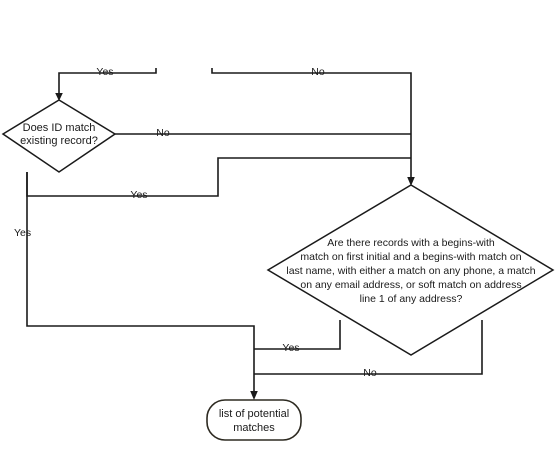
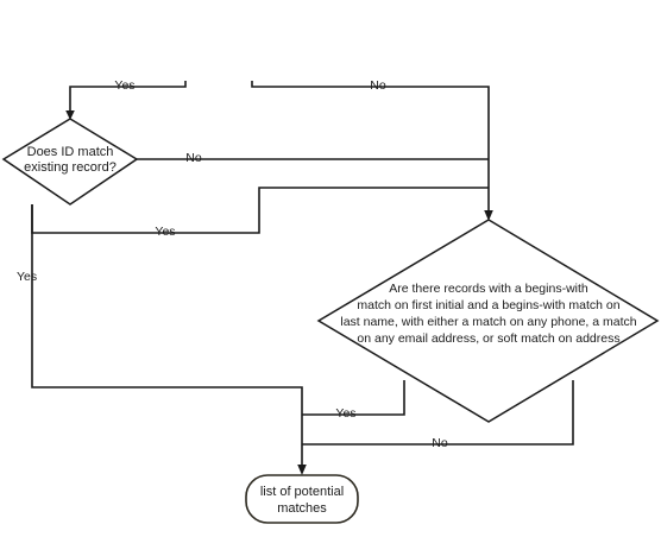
  Yes
  No
  No
  Yes
  Yes
  Yes
  No
  Does ID match
  existing record?
  Are there records with a begins-with
  match on first initial and a begins-with match on
  last name, with either a match on any phone, a match
  on any email address, or soft match on address
- line 1 of any address?
  list of potential
  matches
